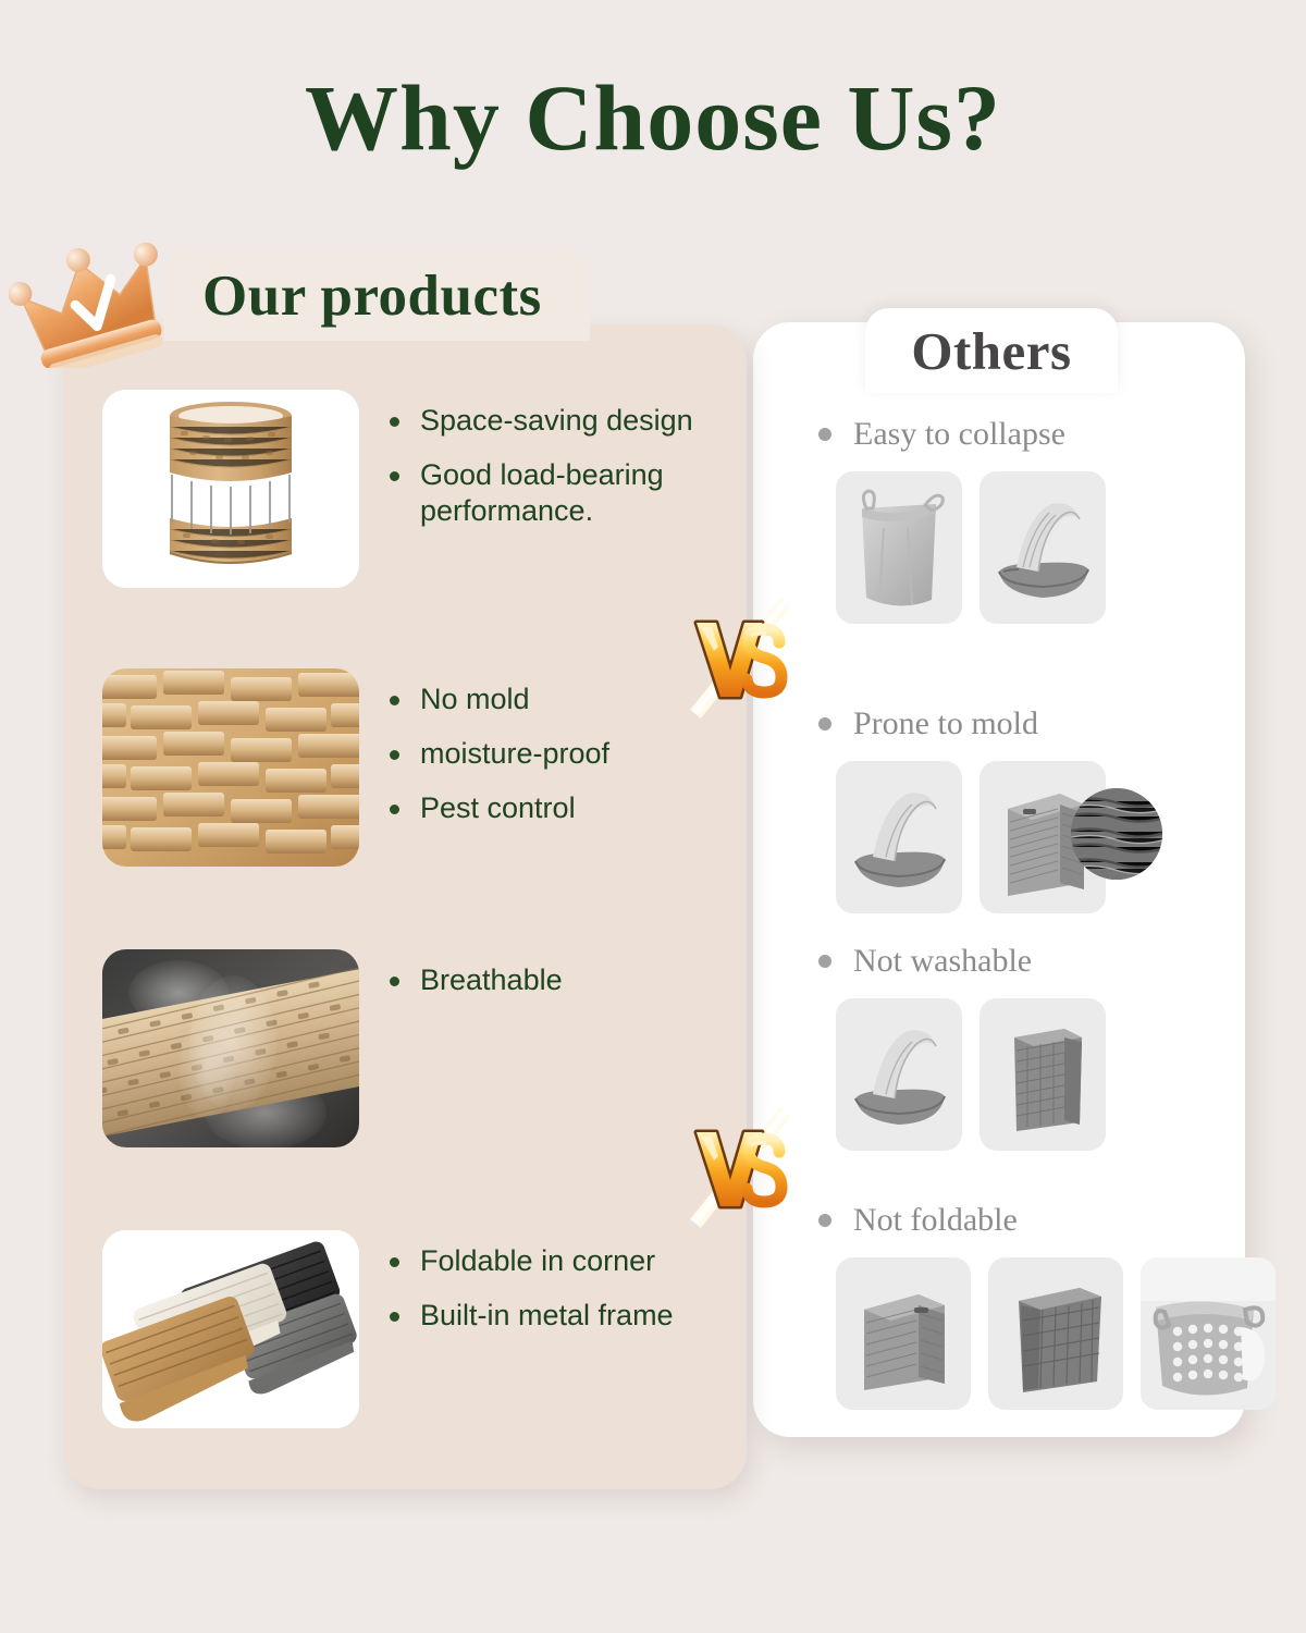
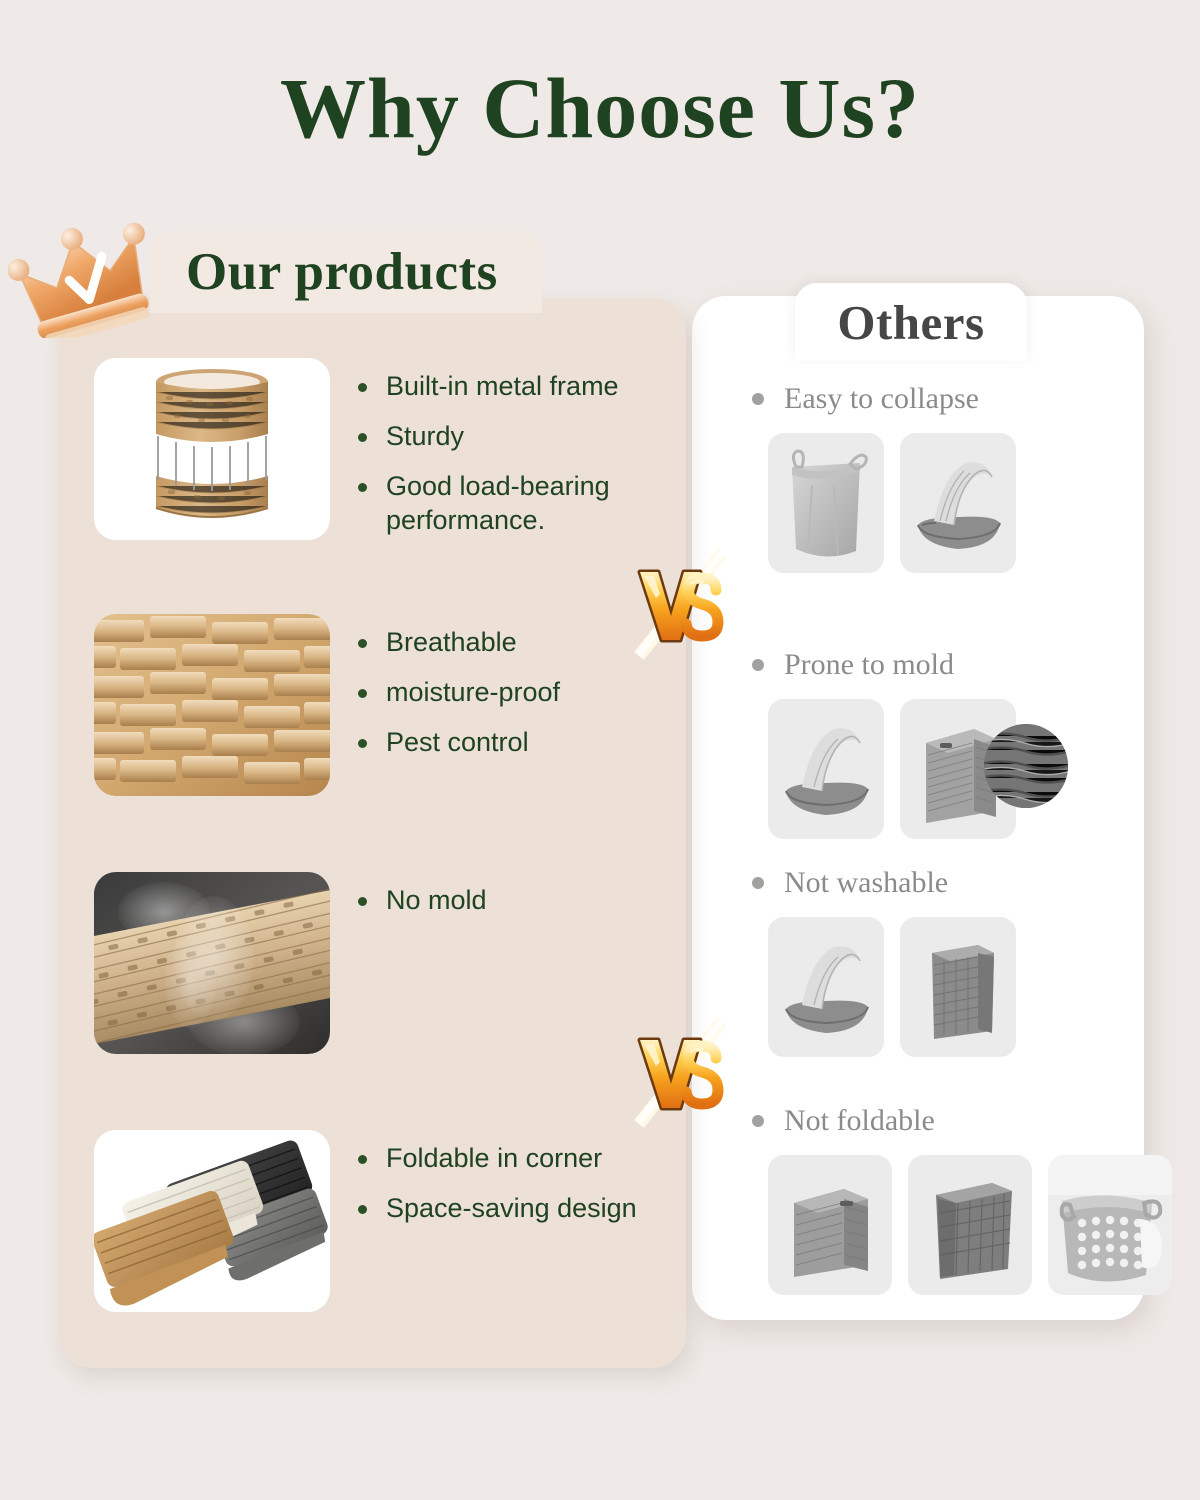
  Why Choose Us?
  Others
  Easy to collapse
  Prone to mold
  Not washable
  Not foldable
  Our products
- Space-saving design
+ Built-in metal frame
+ Sturdy
  Good load-bearing performance.
- No mold
+ Breathable
  moisture-proof
  Pest control
- Breathable
+ No mold
  Foldable in corner
- Built-in metal frame
+ Space-saving design
